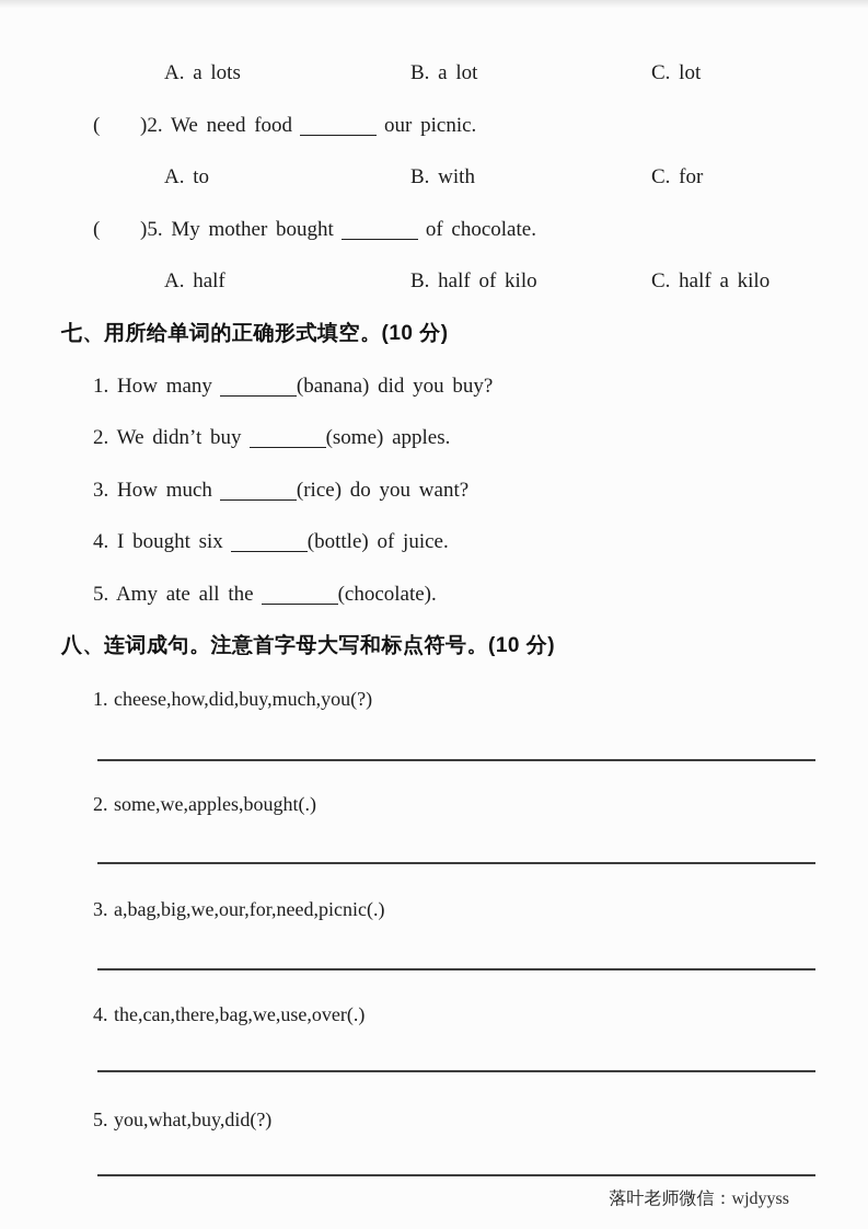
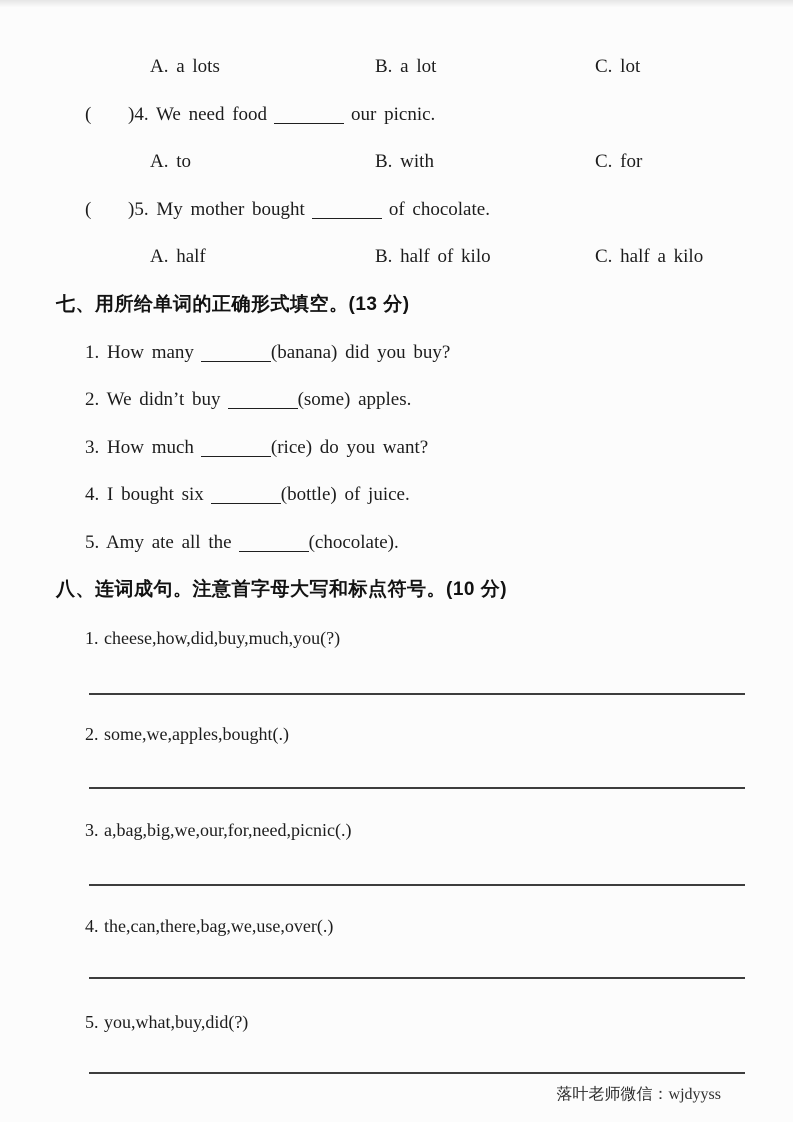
  A. a lots
  B. a lot
  C. lot
- ( )2. We need food our picnic.
+ ( )4. We need food our picnic.
  A. to
  B. with
  C. for
  ( )5. My mother bought of chocolate.
  A. half
  B. half of kilo
  C. half a kilo
- 七、用所给单词的正确形式填空。(10 分)
+ 七、用所给单词的正确形式填空。(13 分)
  1. How many (banana) did you buy?
  2. We didn’t buy (some) apples.
  3. How much (rice) do you want?
  4. I bought six (bottle) of juice.
  5. Amy ate all the (chocolate).
  八、连词成句。注意首字母大写和标点符号。(10 分)
  1. cheese,how,did,buy,much,you(?)
  2. some,we,apples,bought(.)
  3. a,bag,big,we,our,for,need,picnic(.)
  4. the,can,there,bag,we,use,over(.)
  5. you,what,buy,did(?)
  落叶老师微信：wjdyyss
